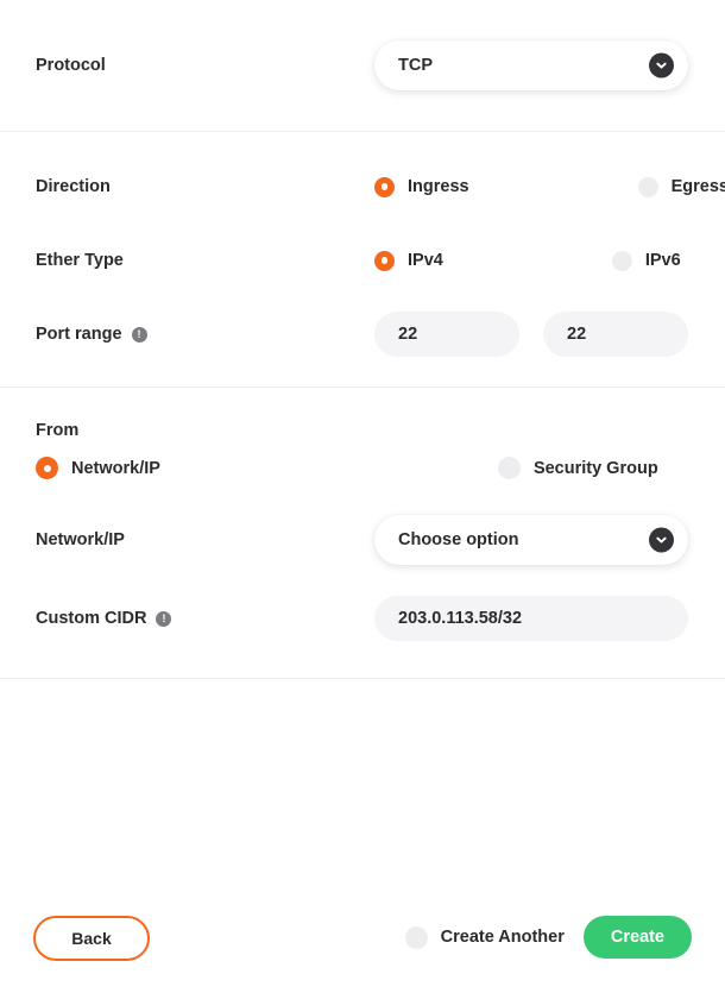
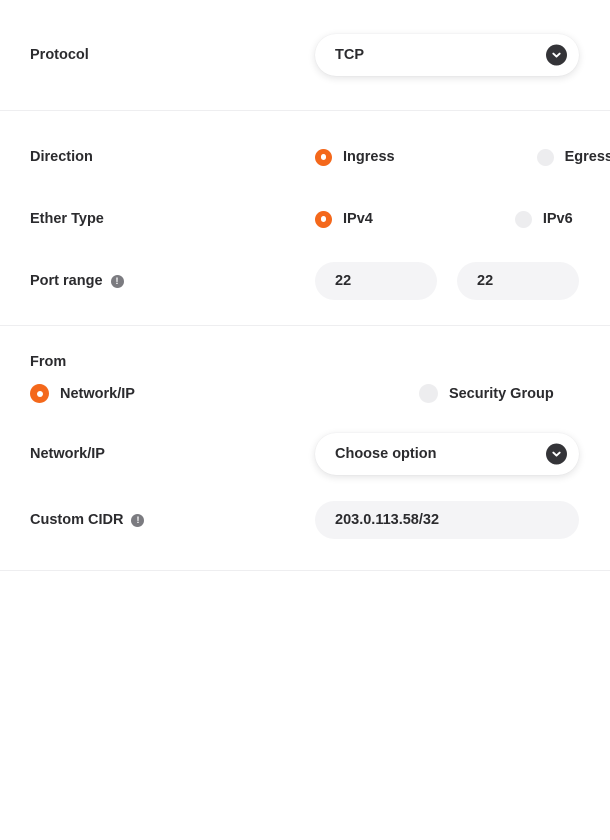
  Protocol
  TCP
  Direction
  Ingress
  Egress
  Ether Type
  IPv4
  IPv6
  Port range
  !
  22
  22
  From
  Network/IP
  Security Group
  Network/IP
  Choose option
  Custom CIDR
  !
  203.0.113.58/32
- Back
- Create Another
- Create
